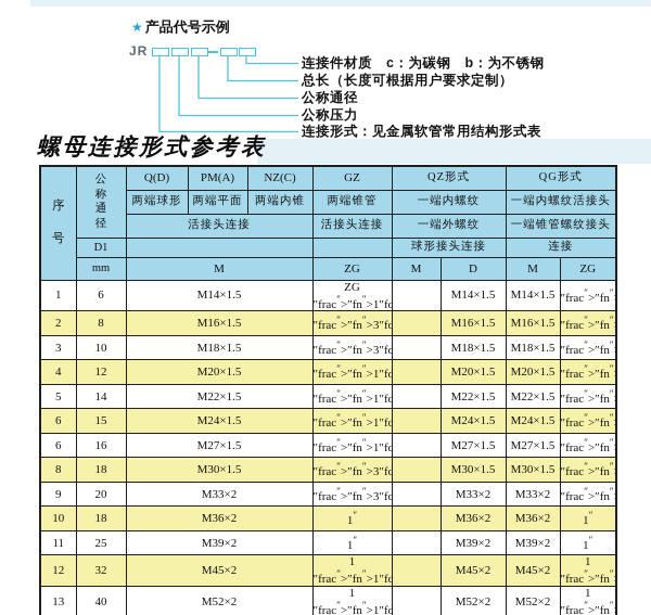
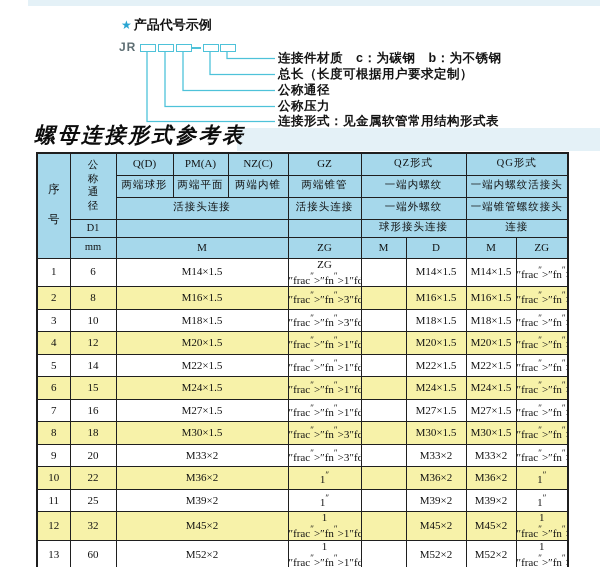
  ★ 产品代号示例
  JR
  连接件材质 c：为碳钢 b：为不锈钢
  总长（长度可根据用户要求定制）
  公称通径
  公称压力
  连接形式：见金属软管常用结构形式表
  螺母连接形式参考表
  序号	公称通径	Q(D)	PM(A)	NZ(C)	GZ	QZ形式	QG形式
  两端球形	两端平面	两端内锥	两端锥管	一端内螺纹	一端内螺纹活接头
  活接头连接	活接头连接	一端外螺纹	一端锥管螺纹接头
  D1			球形接头连接	连接
  mm	M	ZG	M	D	M	ZG
  1	6	M14×1.5	ZG ″frac″>″fn″>1″fd		M14×1.5	M14×1.5	″frac″>″fn″
  2	8	M16×1.5	″frac″>″fn″>3″fd		M16×1.5	M16×1.5	″frac″>″fn″
  3	10	M18×1.5	″frac″>″fn″>3″fd		M18×1.5	M18×1.5	″frac″>″fn″
  4	12	M20×1.5	″frac″>″fn″>1″fd		M20×1.5	M20×1.5	″frac″>″fn″
  5	14	M22×1.5	″frac″>″fn″>1″fd		M22×1.5	M22×1.5	″frac″>″fn″
  6	15	M24×1.5	″frac″>″fn″>1″fd		M24×1.5	M24×1.5	″frac″>″fn″
- 6	16	M27×1.5	″frac″>″fn″>1″fd		M27×1.5	M27×1.5	″frac″>″fn″
+ 7	16	M27×1.5	″frac″>″fn″>1″fd		M27×1.5	M27×1.5	″frac″>″fn″
  8	18	M30×1.5	″frac″>″fn″>3″fd		M30×1.5	M30×1.5	″frac″>″fn″
  9	20	M33×2	″frac″>″fn″>3″fd		M33×2	M33×2	″frac″>″fn″
- 10	18	M36×2	1″		M36×2	M36×2	1″
+ 10	22	M36×2	1″		M36×2	M36×2	1″
  11	25	M39×2	1″		M39×2	M39×2	1″
  12	32	M45×2	1 ″frac″>″fn″>1″fd		M45×2	M45×2	1 ″frac″>″fn″
- 13	40	M52×2	1 ″frac″>″fn″>1″fd		M52×2	M52×2	1 ″frac″>″fn″
+ 13	60	M52×2	1 ″frac″>″fn″>1″fd		M52×2	M52×2	1 ″frac″>″fn″
